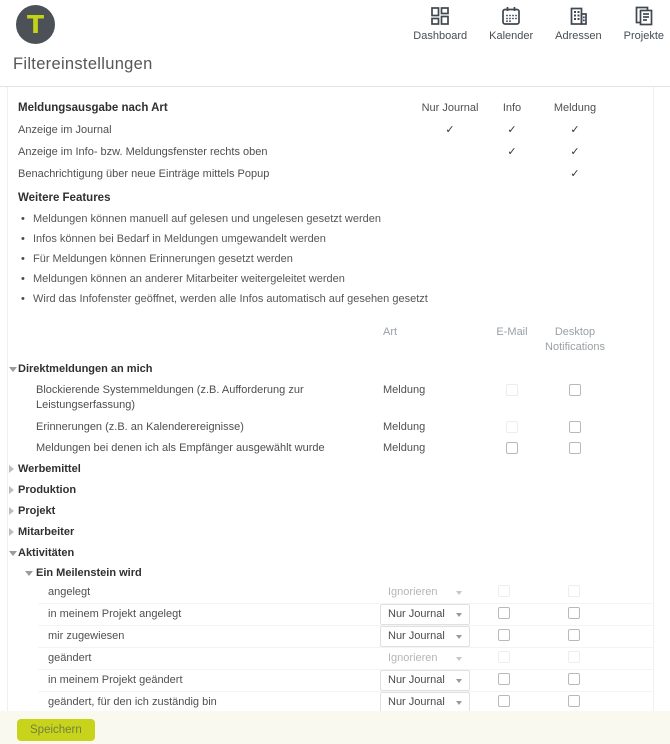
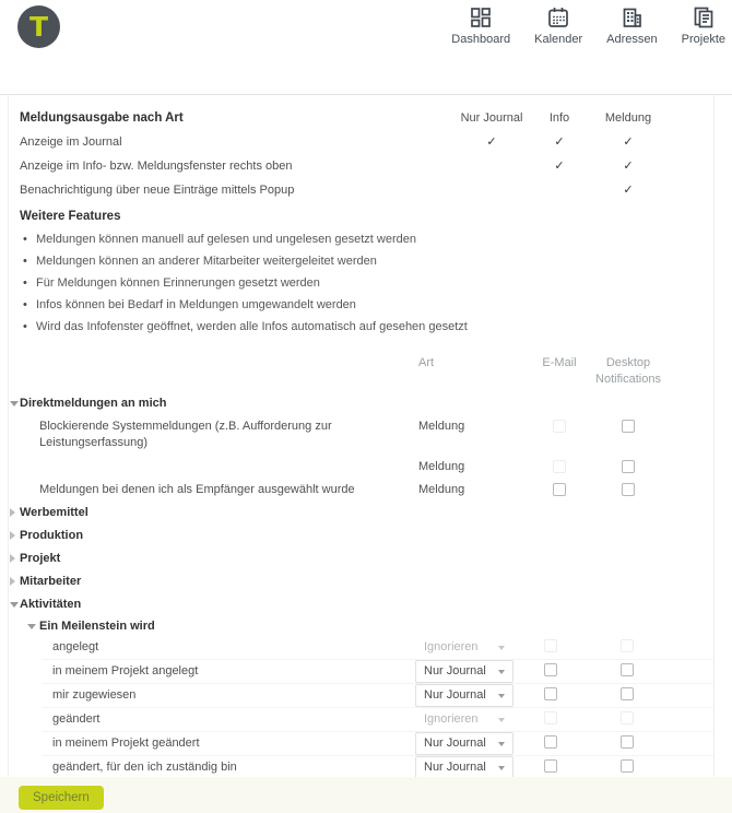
  T
  Dashboard
  Kalender
  Adressen
  Projekte
- Filtereinstellungen
  Meldungsausgabe nach Art
  Nur Journal
  Info
  Meldung
  Anzeige im Journal
  ✓
  ✓
  ✓
  Anzeige im Info- bzw. Meldungsfenster rechts oben
  ✓
  ✓
  Benachrichtigung über neue Einträge mittels Popup
  ✓
  Weitere Features
  •
  Meldungen können manuell auf gelesen und ungelesen gesetzt werden
  •
- Infos können bei Bedarf in Meldungen umgewandelt werden
+ Meldungen können an anderer Mitarbeiter weitergeleitet werden
  •
  Für Meldungen können Erinnerungen gesetzt werden
  •
- Meldungen können an anderer Mitarbeiter weitergeleitet werden
+ Infos können bei Bedarf in Meldungen umgewandelt werden
  •
  Wird das Infofenster geöffnet, werden alle Infos automatisch auf gesehen gesetzt
  Art
  E-Mail
  Desktop Notifications
  Direktmeldungen an mich
  Blockierende Systemmeldungen (z.B. Aufforderung zur Leistungserfassung)
  Meldung
- Erinnerungen (z.B. an Kalenderereignisse)
  Meldung
  Meldungen bei denen ich als Empfänger ausgewählt wurde
  Meldung
  Werbemittel
  Produktion
  Projekt
  Mitarbeiter
  Aktivitäten
  Ein Meilenstein wird
  angelegt
  Ignorieren
  in meinem Projekt angelegt
  Nur Journal
  mir zugewiesen
  Nur Journal
  geändert
  Ignorieren
  in meinem Projekt geändert
  Nur Journal
  geändert, für den ich zuständig bin
  Nur Journal
  Speichern
